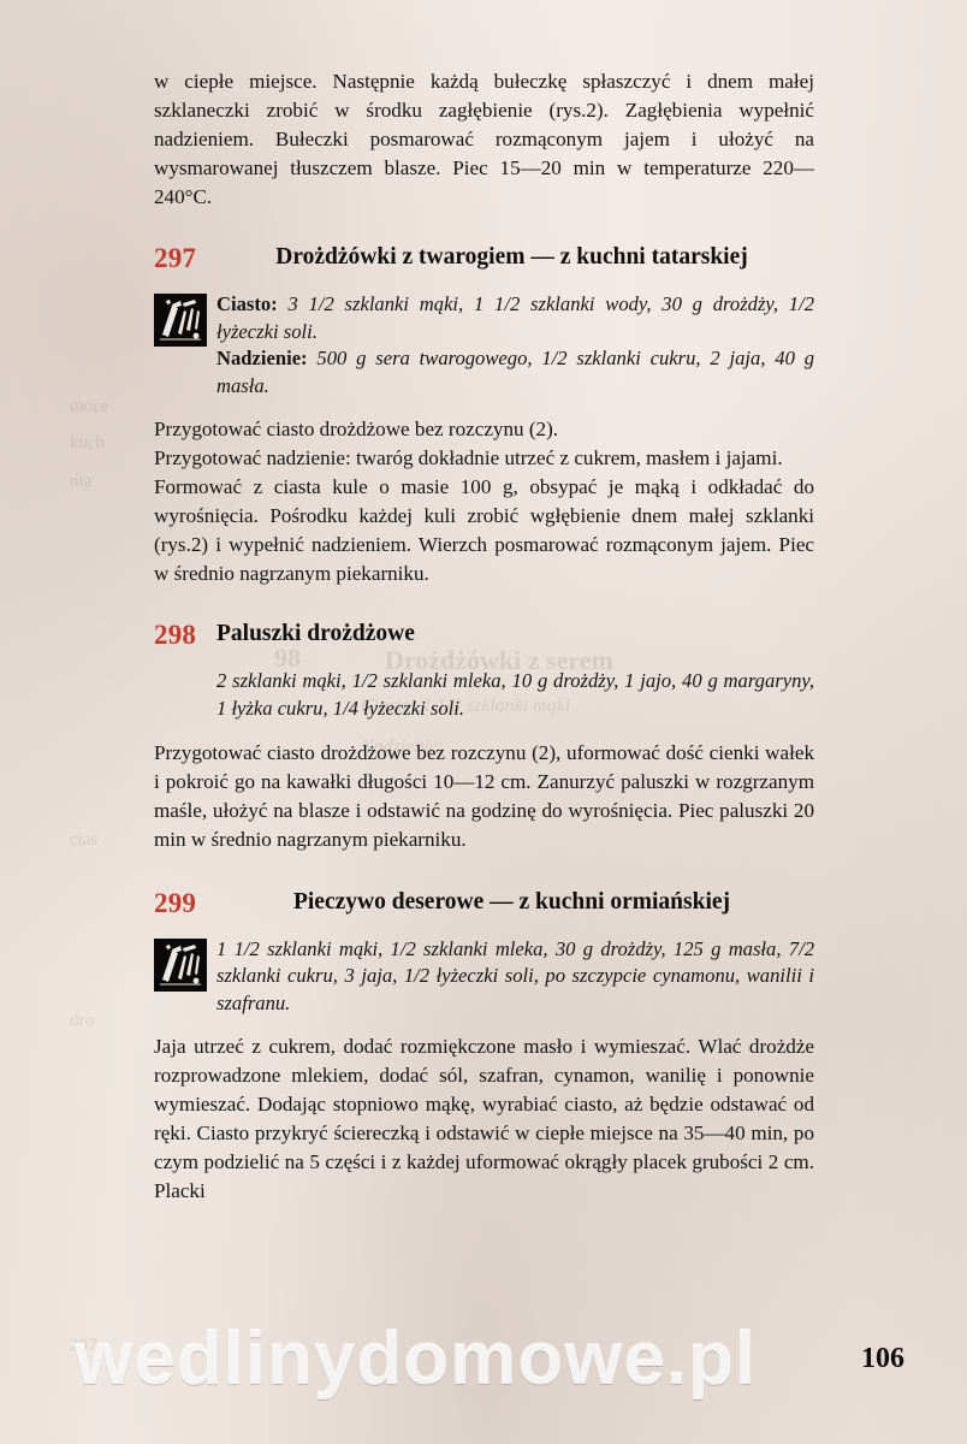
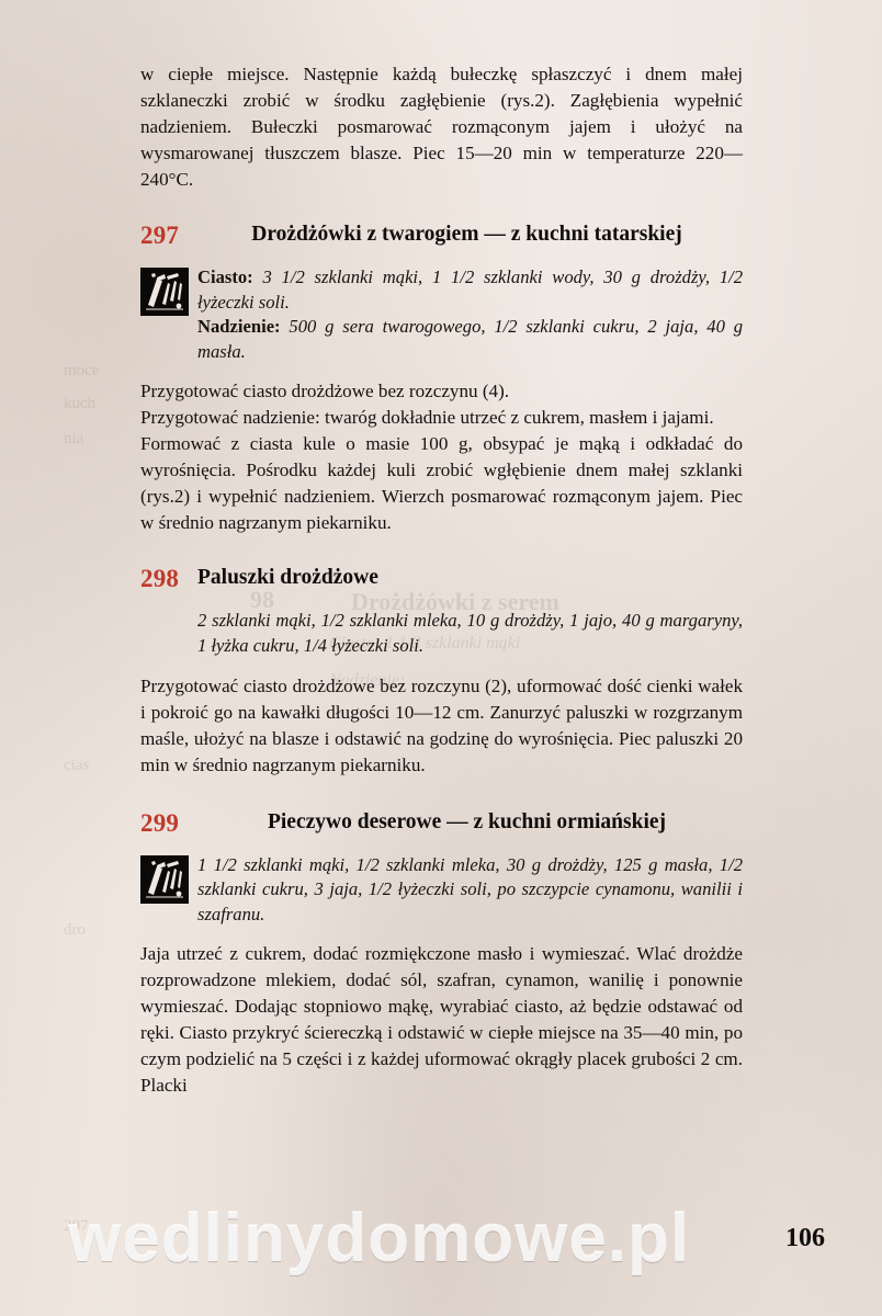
  297
  Drożdżówki z serem
  98
  Ciasto: 1 1/2 szklanki mąki
  Nadzienie:
  w ciepłe miejsce. Następnie każdą bułeczkę spłaszczyć i dnem małej szklaneczki zrobić w środku zagłębienie (rys.2). Zagłębienia wypełnić nadzieniem. Bułeczki posmarować rozmąconym jajem i ułożyć na wysmarowanej tłuszczem blasze. Piec 15—20 min w temperaturze 220—240°C.
  297
  Drożdżówki z twarogiem — z kuchni tatarskiej
  Ciasto: 3 1/2 szklanki mąki, 1 1/2 szklanki wody, 30 g drożdży, 1/2 łyżeczki soli.
  Nadzienie: 500 g sera twarogowego, 1/2 szklanki cukru, 2 jaja, 40 g masła.
- Przygotować ciasto drożdżowe bez rozczynu (2).
+ Przygotować ciasto drożdżowe bez rozczynu (4).
  Przygotować nadzienie: twaróg dokładnie utrzeć z cukrem, masłem i jajami.
  Formować z ciasta kule o masie 100 g, obsypać je mąką i odkładać do wyrośnięcia. Pośrodku każdej kuli zrobić wgłębienie dnem małej szklanki (rys.2) i wypełnić nadzieniem. Wierzch posmarować rozmąconym jajem. Piec w średnio nagrzanym piekarniku.
  298
  Paluszki drożdżowe
  2 szklanki mąki, 1/2 szklanki mleka, 10 g drożdży, 1 jajo, 40 g margaryny, 1 łyżka cukru, 1/4 łyżeczki soli.
  Przygotować ciasto drożdżowe bez rozczynu (2), uformować dość cienki wałek i pokroić go na kawałki długości 10—12 cm. Zanurzyć paluszki w rozgrzanym maśle, ułożyć na blasze i odstawić na godzinę do wyrośnięcia. Piec paluszki 20 min w średnio nagrzanym piekarniku.
  299
  Pieczywo deserowe — z kuchni ormiańskiej
- 1 1/2 szklanki mąki, 1/2 szklanki mleka, 30 g drożdży, 125 g masła, 7/2 szklanki cukru, 3 jaja, 1/2 łyżeczki soli, po szczypcie cynamonu, wanilii i szafranu.
+ 1 1/2 szklanki mąki, 1/2 szklanki mleka, 30 g drożdży, 125 g masła, 1/2 szklanki cukru, 3 jaja, 1/2 łyżeczki soli, po szczypcie cynamonu, wanilii i szafranu.
  Jaja utrzeć z cukrem, dodać rozmiękczone masło i wymieszać. Wlać drożdże rozprowadzone mlekiem, dodać sól, szafran, cynamon, wanilię i ponownie wymieszać. Dodając stopniowo mąkę, wyrabiać ciasto, aż będzie odstawać od ręki. Ciasto przykryć ściereczką i odstawić w ciepłe miejsce na 35—40 min, po czym podzielić na 5 części i z każdej uformować okrągły placek grubości 2 cm. Placki
  106
  wedlinydomowe.pl
